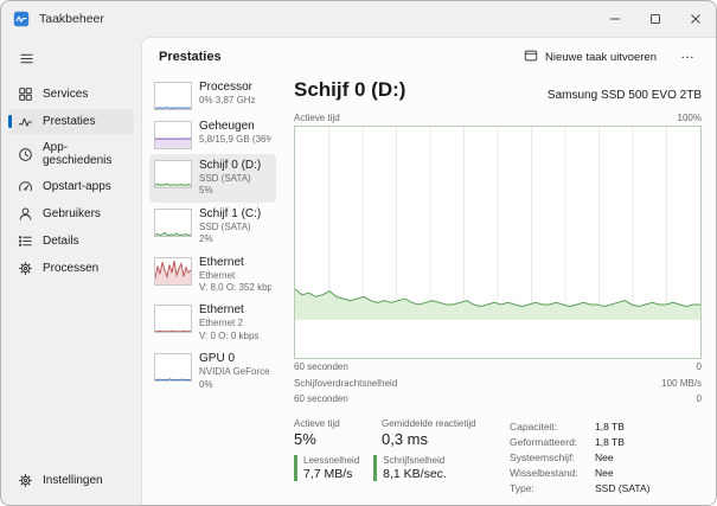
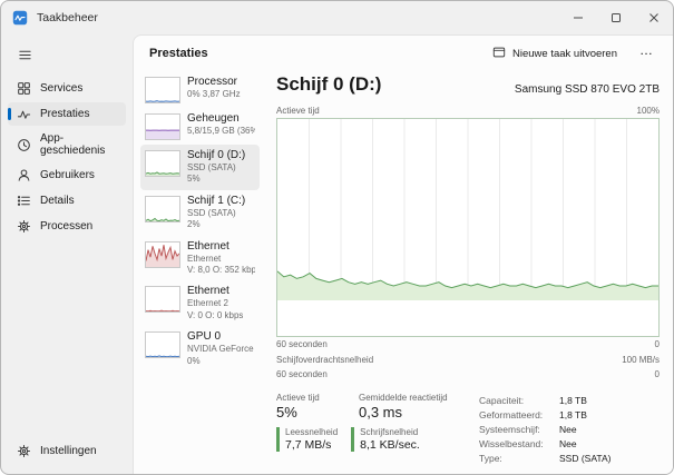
  Taakbeheer
  Services
  Prestaties
  App-geschiedenis
- Opstart-apps
  Gebruikers
  Details
  Processen
  Instellingen
  Prestaties
  Nieuwe taak uitvoeren
  …
  Processor
  0% 3,87 GHz
  Geheugen
  5,8/15,9 GB (36%
  Schijf 0 (D:)
  SSD (SATA)
  5%
  Schijf 1 (C:)
  SSD (SATA)
  2%
  Ethernet
  Ethernet
  V: 8,0 O: 352 kbp
  Ethernet
  Ethernet 2
  V: 0 O: 0 kbps
  GPU 0
  NVIDIA GeForce
  0%
  Schijf 0 (D:)
- Samsung SSD 500 EVO 2TB
+ Samsung SSD 870 EVO 2TB
  Actieve tijd
  100%
  60 seconden
  0
  Schijfoverdrachtsnelheid
  100 MB/s
  60 seconden
  0
  Actieve tijd
  5%
  Gemiddelde reactietijd
  0,3 ms
  Leessnelheid
  7,7 MB/s
  Schrijfsnelheid
  8,1 KB/sec.
  Capaciteit:
  1,8 TB
  Geformatteerd:
  1,8 TB
  Systeemschijf:
  Nee
  Wisselbestand:
  Nee
  Type:
  SSD (SATA)
